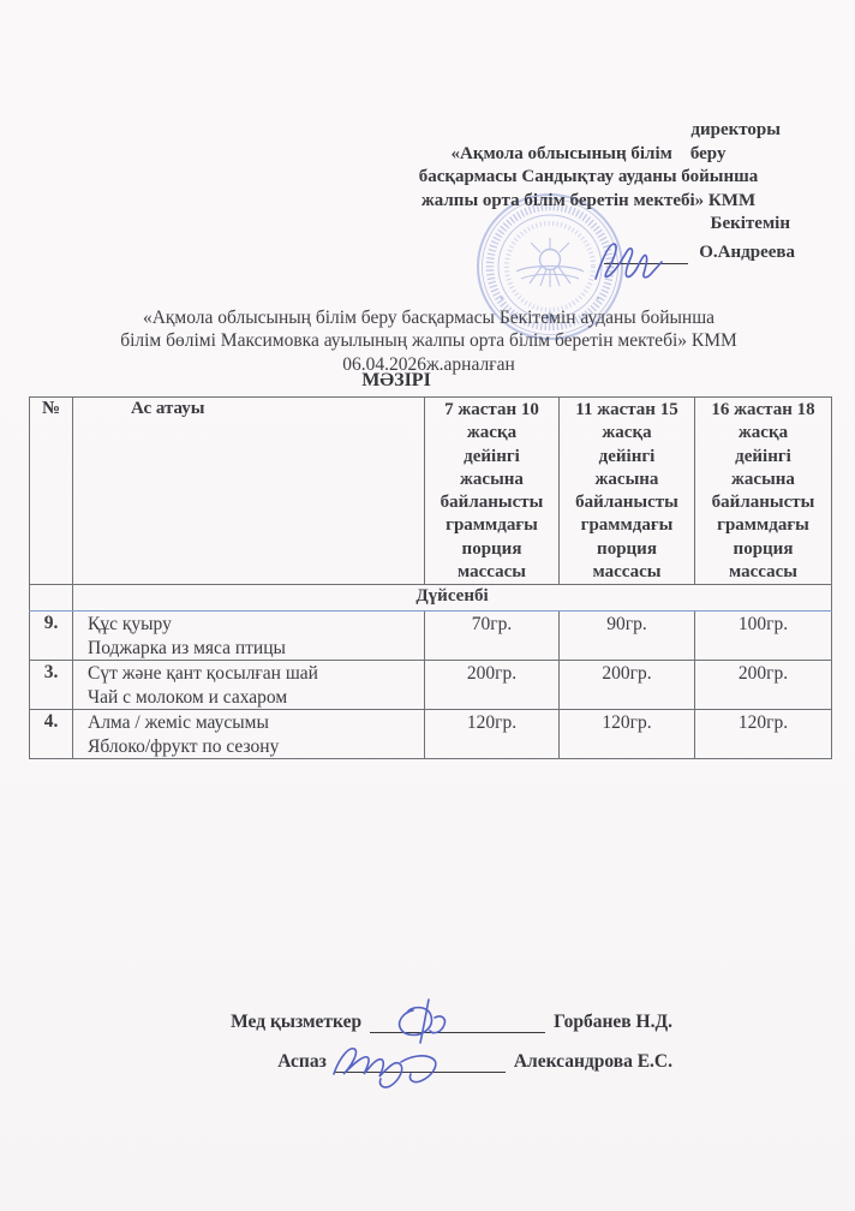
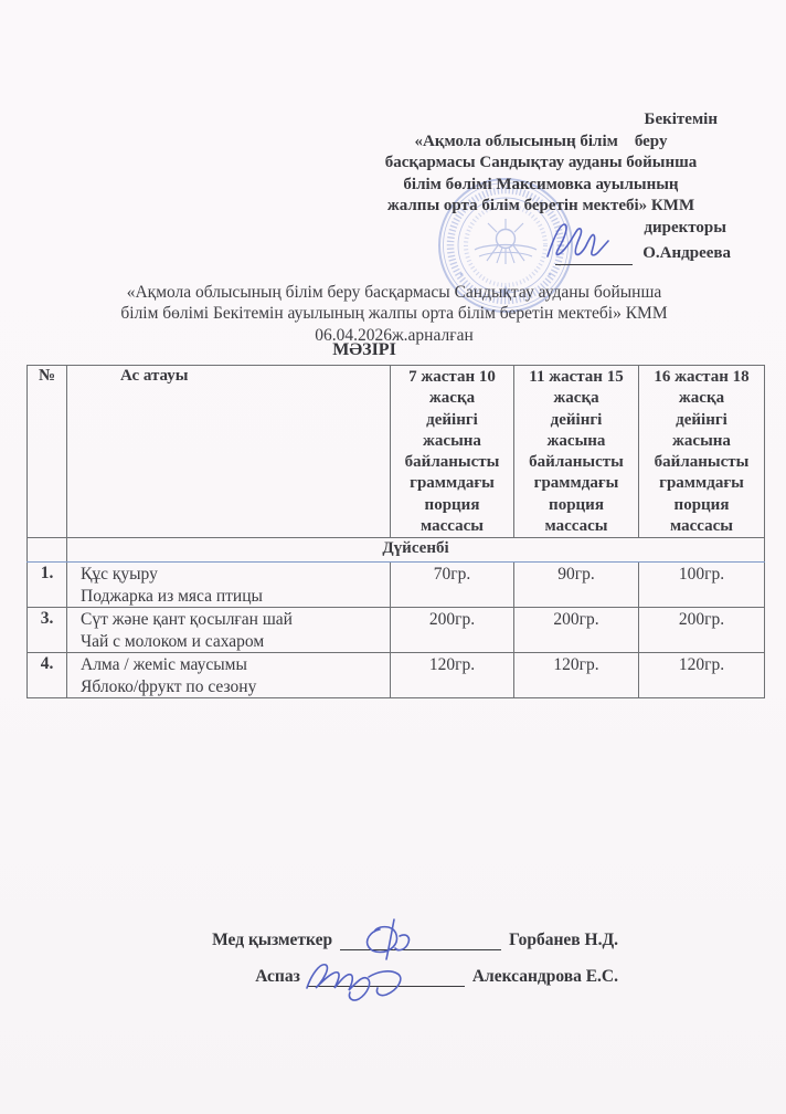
- директоры
+ Бекітемін
  «Ақмола облысының білім беру
  басқармасы Сандықтау ауданы бойынша
+ білім бөлімі Максимовка ауылының
  жалпы орта білім беретін мектебі» КММ
- Бекітемін
+ директоры
  О.Андреева
- «Ақмола облысының білім беру басқармасы Бекітемін ауданы бойынша
+ «Ақмола облысының білім беру басқармасы Сандықтау ауданы бойынша
- білім бөлімі Максимовка ауылының жалпы орта білім беретін мектебі» КММ
+ білім бөлімі Бекітемін ауылының жалпы орта білім беретін мектебі» КММ
  06.04.2026ж.арналған
  МӘЗІРІ
  №	Ас атауы	7 жастан 10 жасқа дейінгі жасына байланысты граммдағы порция массасы	11 жастан 15 жасқа дейінгі жасына байланысты граммдағы порция массасы	16 жастан 18 жасқа дейінгі жасына байланысты граммдағы порция массасы
  	Дүйсенбі
- 9.	Құс қуыру Поджарка из мяса птицы	70гр.	90гр.	100гр.
+ 1.	Құс қуыру Поджарка из мяса птицы	70гр.	90гр.	100гр.
  3.	Сүт және қант қосылған шай Чай с молоком и сахаром	200гр.	200гр.	200гр.
  4.	Алма / жеміс маусымы Яблоко/фрукт по сезону	120гр.	120гр.	120гр.
  Мед қызметкер
  Горбанев Н.Д.
  Аспаз
  Александрова Е.С.
